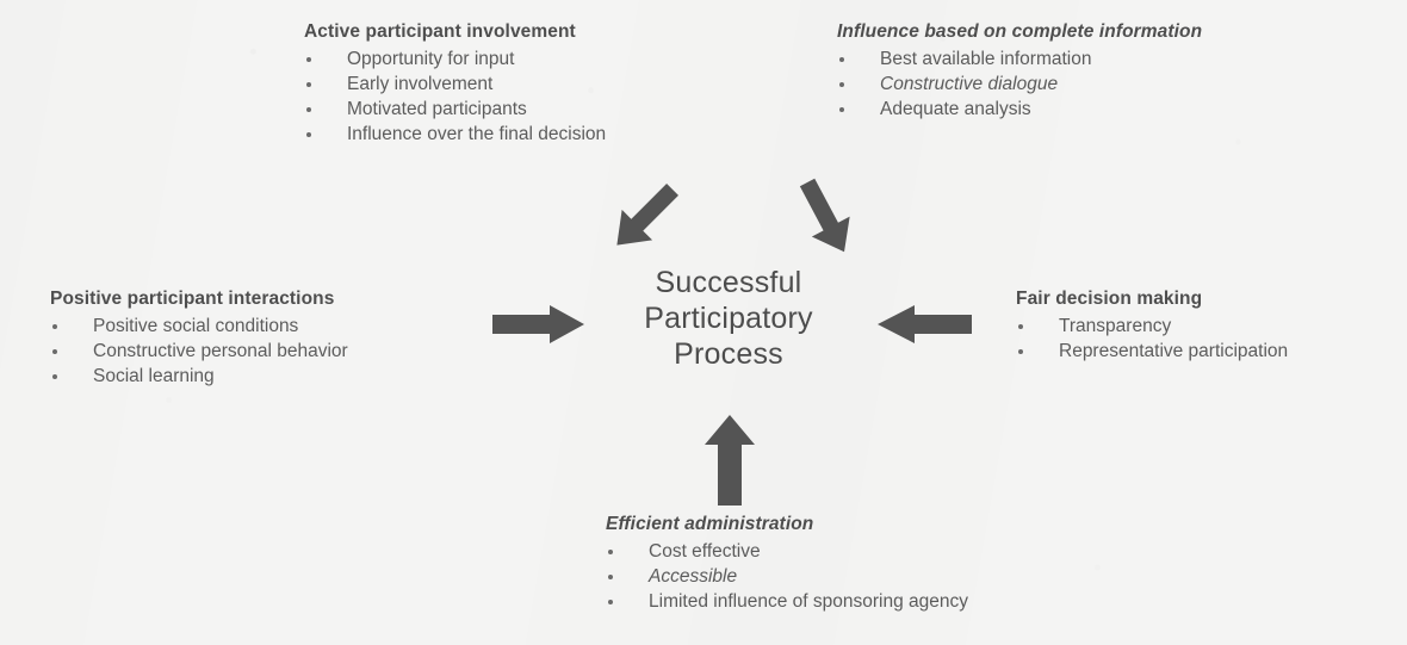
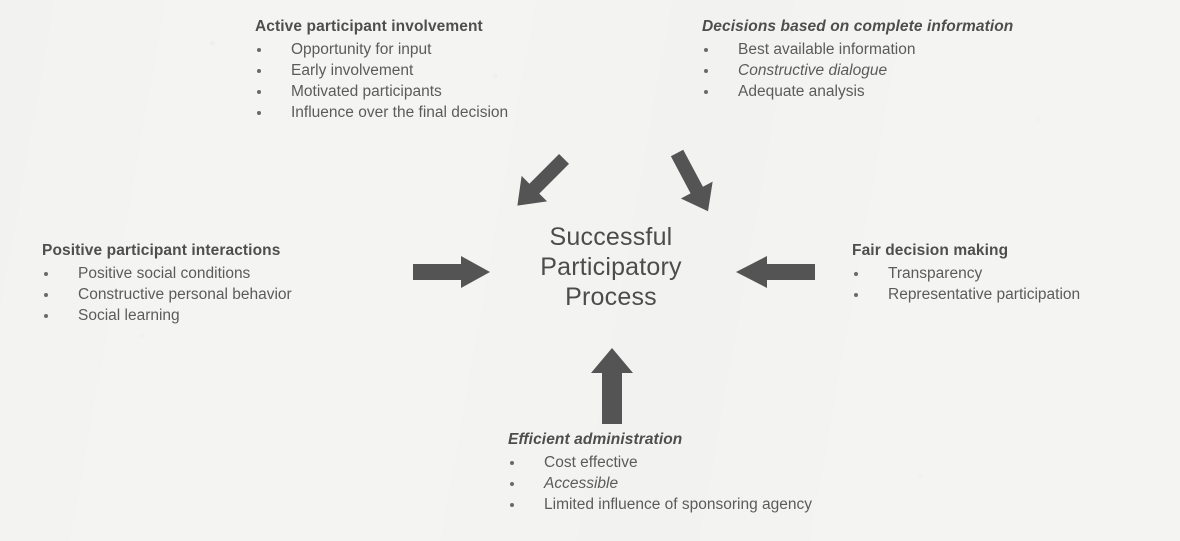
  Active participant involvement
  Opportunity for input
  Early involvement
  Motivated participants
  Influence over the final decision
- Influence based on complete information
+ Decisions based on complete information
  Best available information
  Constructive dialogue
  Adequate analysis
  Positive participant interactions
  Positive social conditions
  Constructive personal behavior
  Social learning
  Fair decision making
  Transparency
  Representative participation
  Efficient administration
  Cost effective
  Accessible
  Limited influence of sponsoring agency
  Successful
  Participatory
  Process
